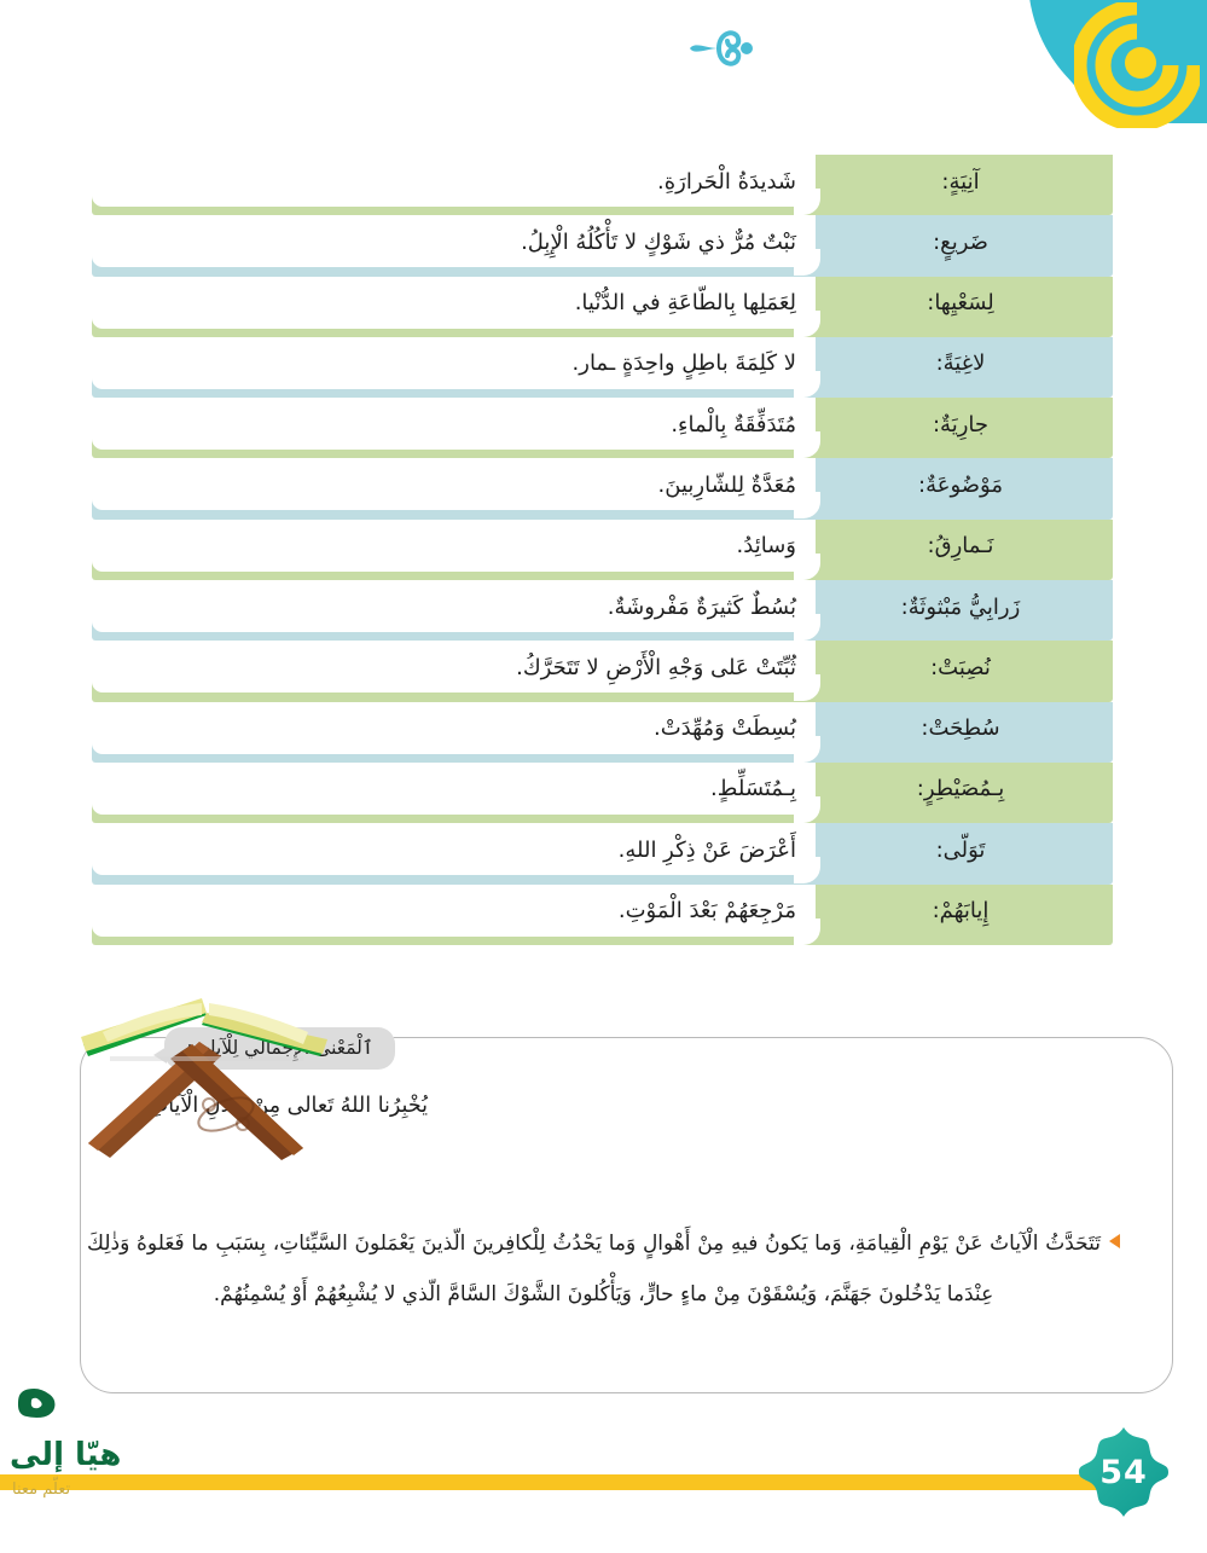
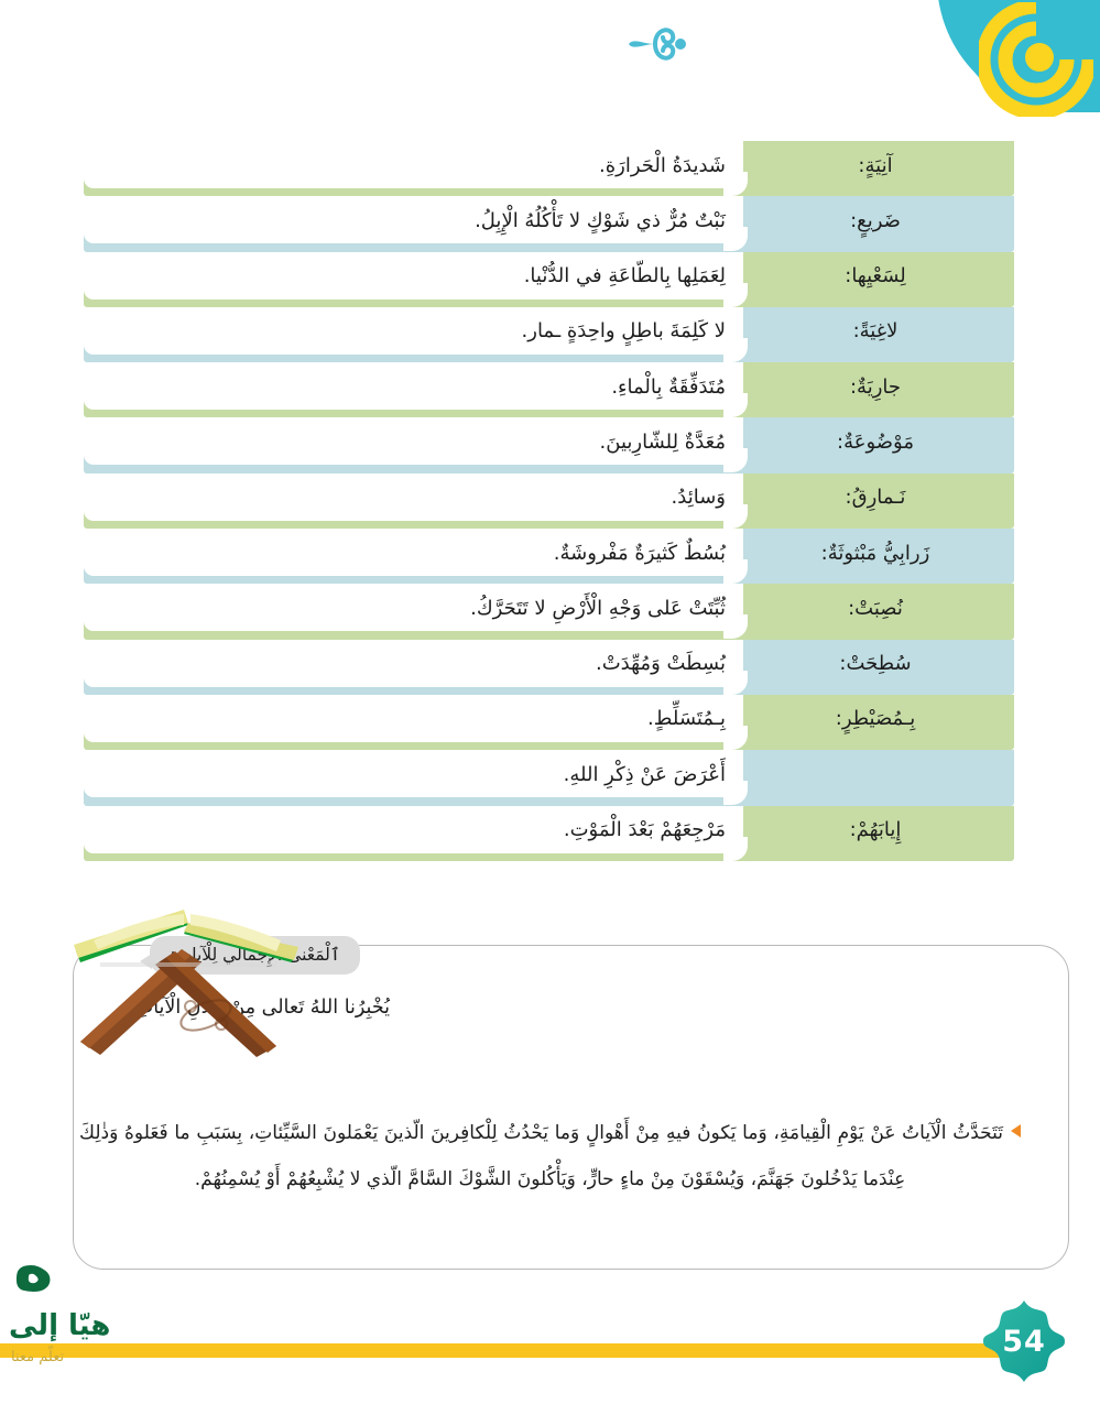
  آنِيَةٍ:
  شَديدَةُ الْحَرارَةِ.
  ضَريعٍ:
  نَبْتٌ مُرٌّ ذي شَوْكٍ لا تَأْكُلُهُ الْإِبِلُ.
  لِسَعْيِها:
  لِعَمَلِها بِالطّاعَةِ في الدُّنْيا.
  لاغِيَةً:
  لا كَلِمَةَ باطِلٍ واحِدَةٍ ـمار.
  جارِيَةٌ:
  مُتَدَفِّقَةٌ بِالْماءِ.
  مَوْضُوعَةٌ:
  مُعَدَّةٌ لِلشّارِبينَ.
  نَـمارِقُ:
  وَسائِدُ.
  زَرابِيُّ مَبْثوثَةٌ:
  بُسُطٌ كَثيرَةٌ مَفْروشَةٌ.
  نُصِبَتْ:
  ثُبِّتَتْ عَلى وَجْهِ الْأَرْضِ لا تَتَحَرَّكُ.
  سُطِحَتْ:
  بُسِطَتْ وَمُهِّدَتْ.
  بِـمُصَيْطِرٍ:
  بِـمُتَسَلِّطٍ.
- تَوَلّى:
  أَعْرَضَ عَنْ ذِكْرِ اللهِ.
  إِيابَهُمْ:
  مَرْجِعَهُمْ بَعْدَ الْمَوْتِ.
  ٱلْمَعْنجْمالي لِلْآيا
  يُخْبِرُنا اللهُ تَعالى مِنْلِ الْآيا
  تَتَحَدَّثُ الْآياتُ عَنْ يَوْمِ الْقِيامَةِ، وَما يَكونُ فيهِ مِنْ أَهْوالٍ وَما يَحْدُثُ لِلْكافِرينَ الّذينَ يَعْمَلونَ السَّيِّئاتِ، بِسَبَبِ ما فَعَلوهُ وَذٰلِكَ عِنْدَما يَدْخُلونَ جَهَنَّمَ، وَيُسْقَوْنَ مِنْ ماءٍ حارٍّ، وَيَأْكُلونَ الشَّوْكَ السَّامَّ الّذي لا يُشْبِعُهُمْ أَوْ يُسْمِنُهُمْ.
  ه
  هيّا إلى
  تعلّم معنا
  54
